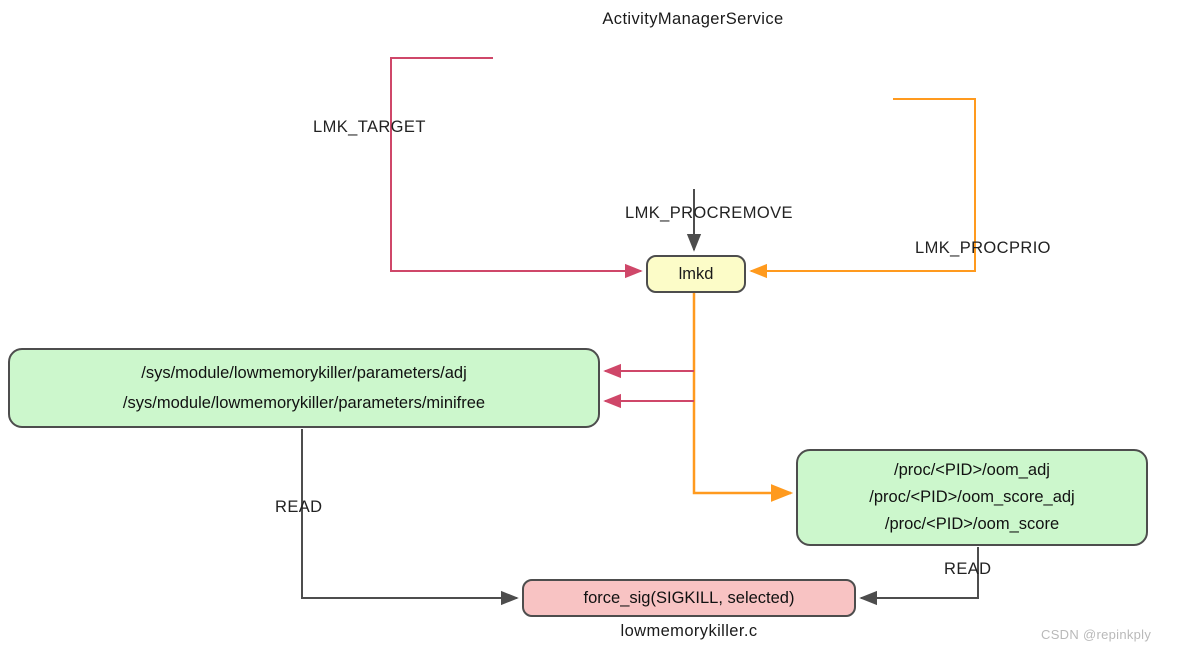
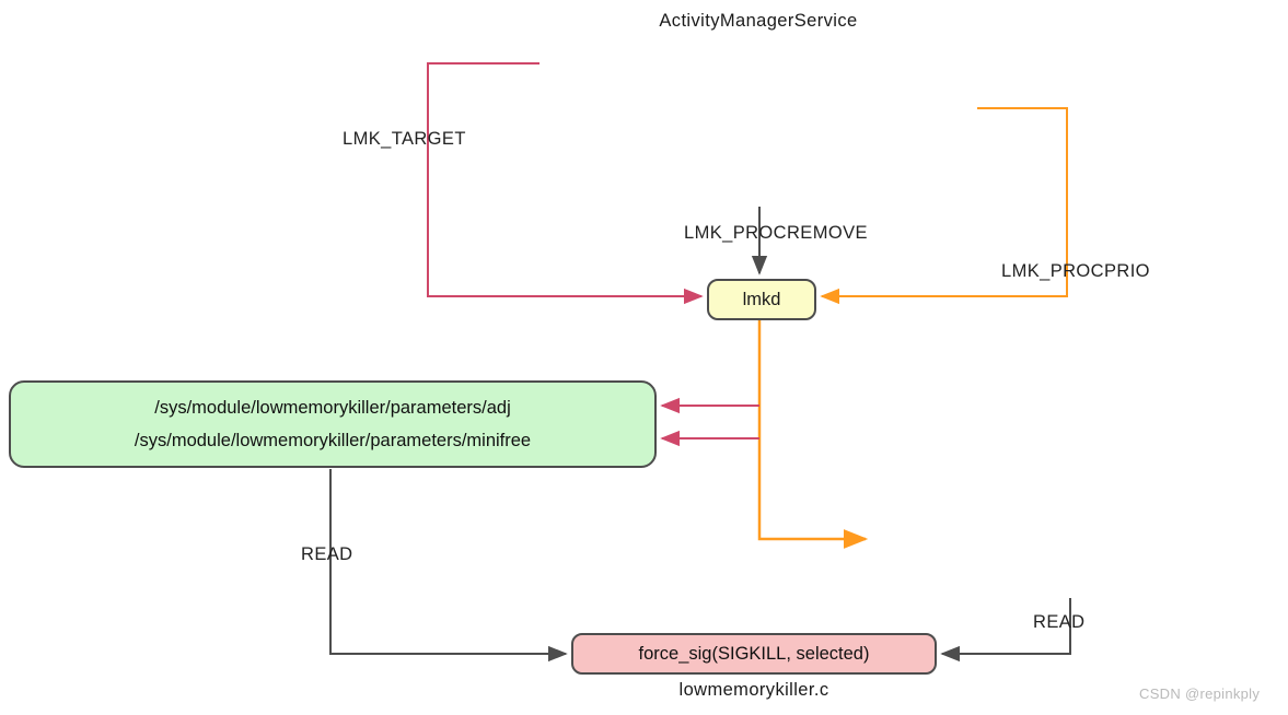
  ActivityManagerService
  lmkd
  /sys/module/lowmemorykiller/parameters/adj
  /sys/module/lowmemorykiller/parameters/minifree
- /proc/<PID>/oom_adj
- /proc/<PID>/oom_score_adj
- /proc/<PID>/oom_score
  force_sig(SIGKILL, selected)
  lowmemorykiller.c
  LMK_TARGET
  LMK_PROCREMOVE
  LMK_PROCPRIO
  READ
  READ
  CSDN @repinkply
